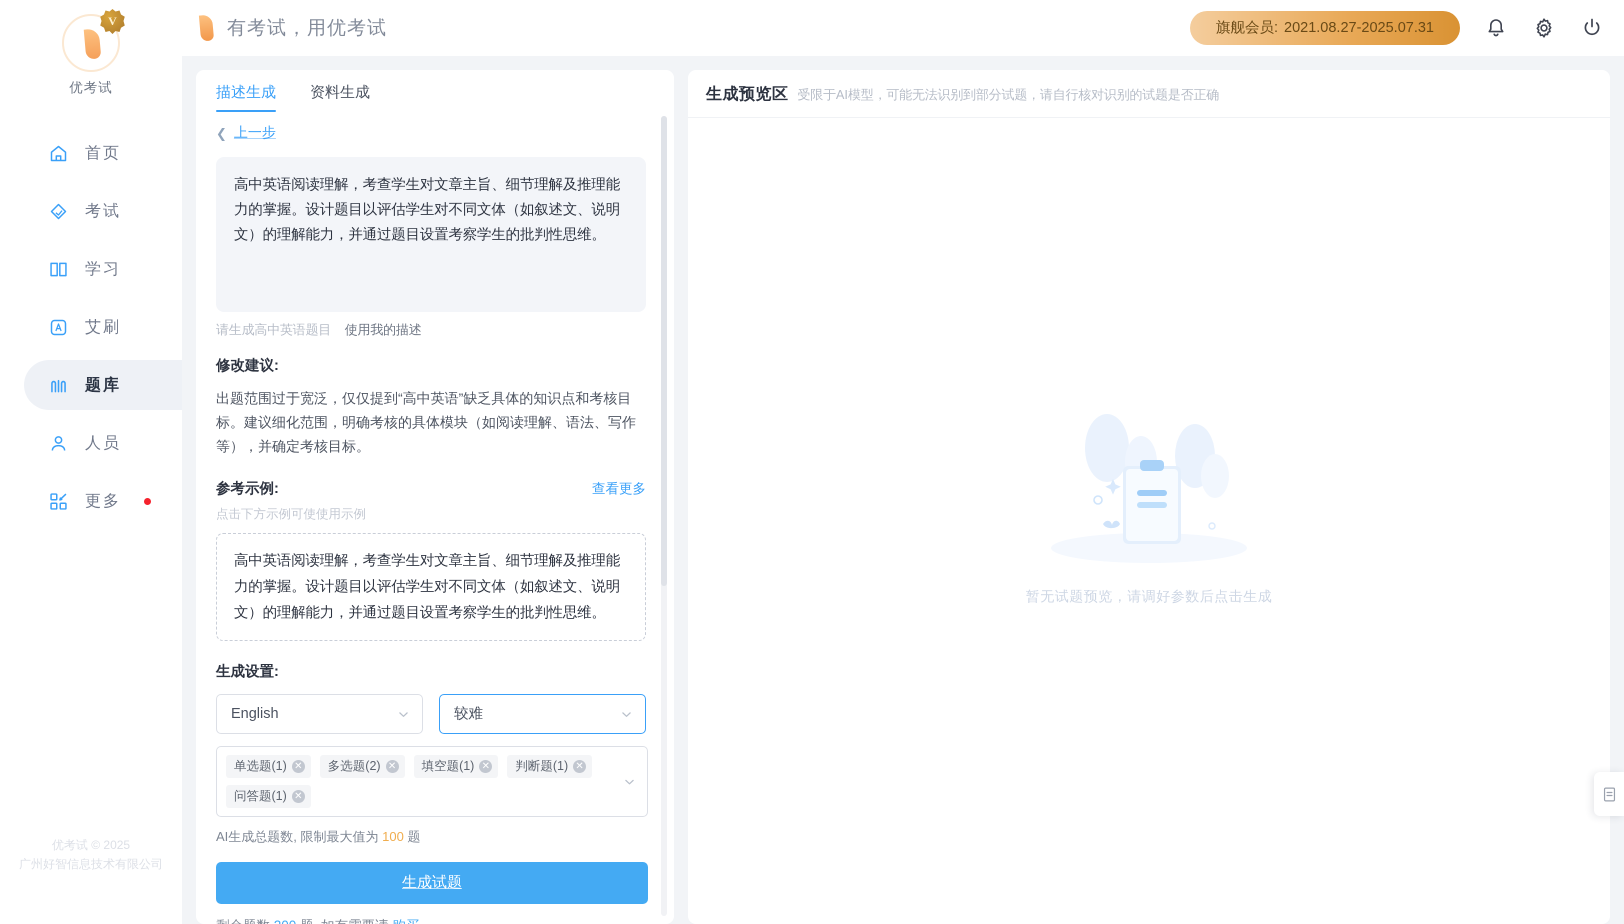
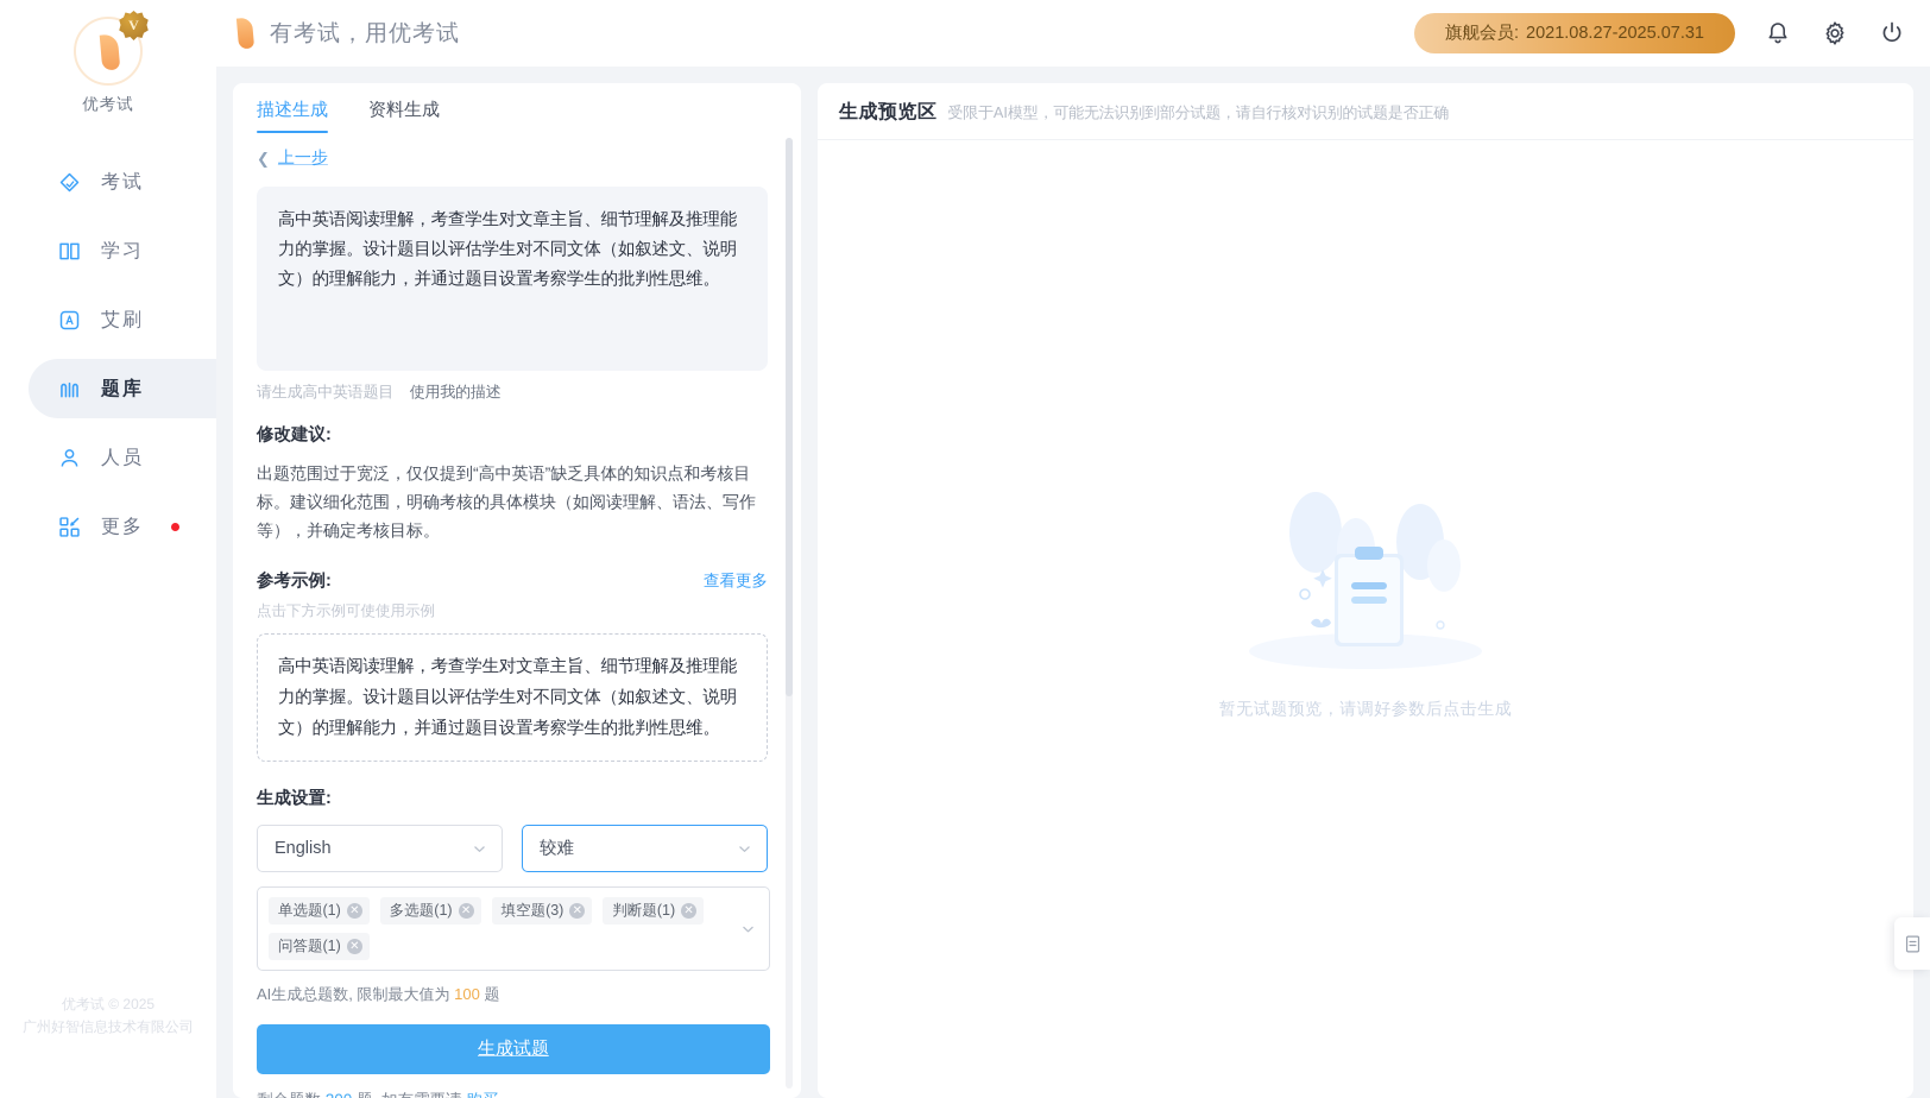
  V
  优考试
- 首页
  考试
  学习
  艾刷
  题库
  人员
  更多
  优考试 © 2025
  广州好智信息技术有限公司
  有考试，用优考试
  旗舰会员:
  2021.08.27-2025.07.31
  描述生成
  资料生成
  ❮
  上一步
  高中英语阅读理解，考查学生对文章主旨、细节理解及推理能力的掌握。设计题目以评估学生对不同文体（如叙述文、说明文）的理解能力，并通过题目设置考察学生的批判性思维。
  请生成高中英语题目 使用我的描述
  修改建议:
  出题范围过于宽泛，仅仅提到“高中英语”缺乏具体的知识点和考核目标。建议细化范围，明确考核的具体模块（如阅读理解、语法、写作等），并确定考核目标。
  参考示例:
  查看更多
  点击下方示例可使使用示例
  高中英语阅读理解，考查学生对文章主旨、细节理解及推理能力的掌握。设计题目以评估学生对不同文体（如叙述文、说明文）的理解能力，并通过题目设置考察学生的批判性思维。
  生成设置:
  English
  较难
  单选题(1)
  ✕
- 多选题(2)
+ 多选题(1)
  ✕
- 填空题(1)
+ 填空题(3)
  ✕
  判断题(1)
  ✕
  问答题(1)
  ✕
  AI生成总题数, 限制最大值为 100 题
  生成试题
  生成预览区
  受限于AI模型，可能无法识别到部分试题，请自行核对识别的试题是否正确
  暂无试题预览，请调好参数后点击生成
